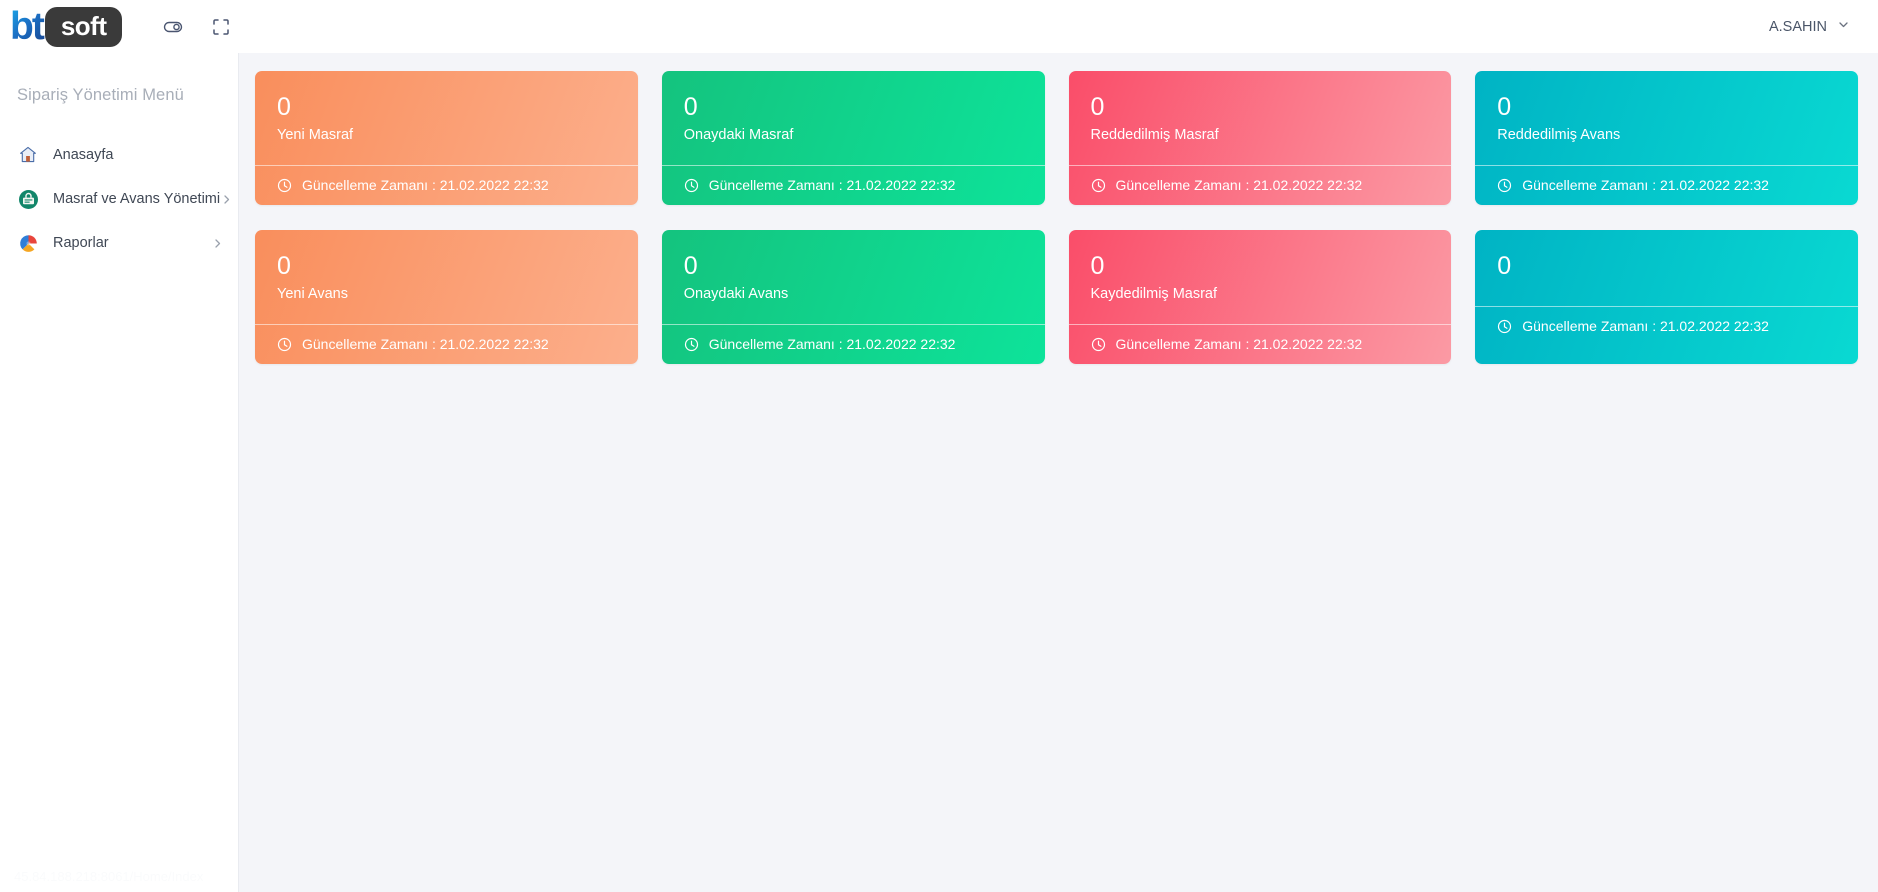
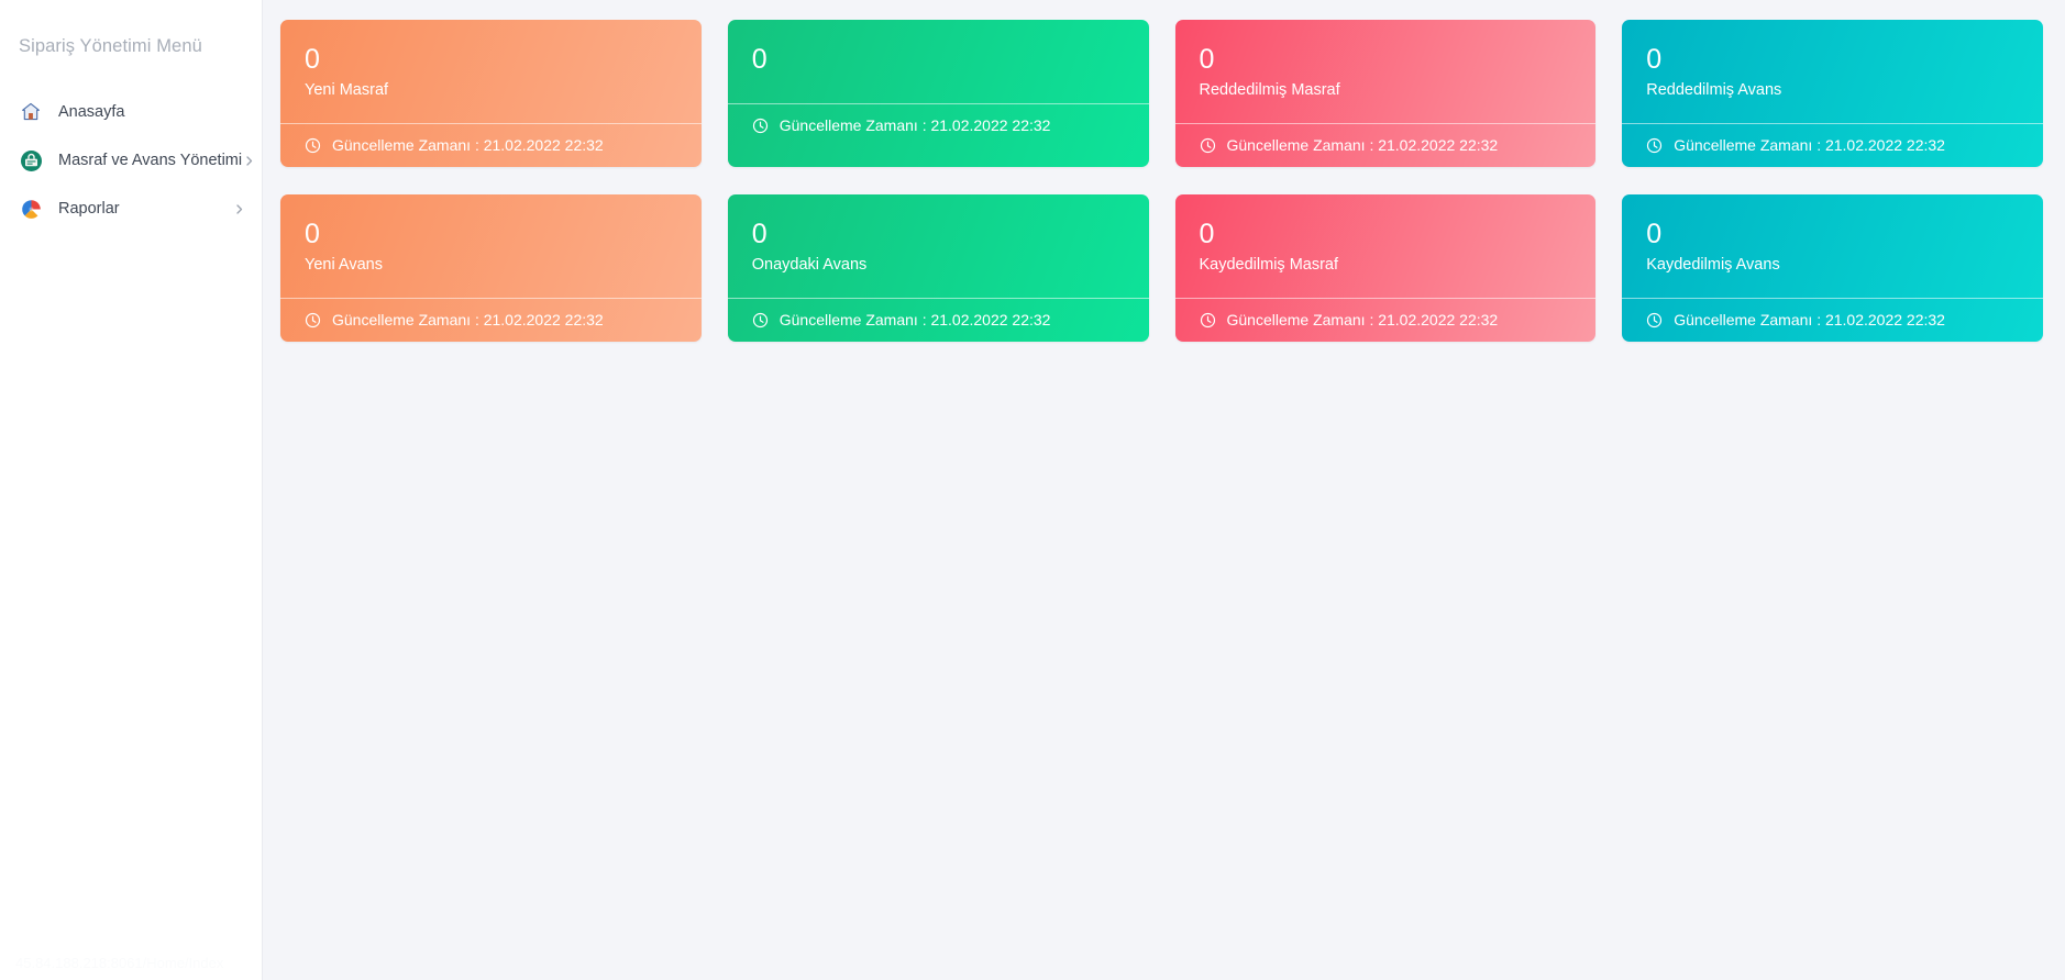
- bt
- soft
- A.SAHIN
  Sipariş Yönetimi Menü
  Anasayfa
  Masraf ve Avans Yönetimi
  Raporlar
  0
  Yeni Masraf
  Güncelleme Zamanı : 21.02.2022 22:32
  0
- Onaydaki Masraf
  Güncelleme Zamanı : 21.02.2022 22:32
  0
  Reddedilmiş Masraf
  Güncelleme Zamanı : 21.02.2022 22:32
  0
  Reddedilmiş Avans
  Güncelleme Zamanı : 21.02.2022 22:32
  0
  Yeni Avans
  Güncelleme Zamanı : 21.02.2022 22:32
  0
  Onaydaki Avans
  Güncelleme Zamanı : 21.02.2022 22:32
  0
  Kaydedilmiş Masraf
  Güncelleme Zamanı : 21.02.2022 22:32
  0
+ Kaydedilmiş Avans
  Güncelleme Zamanı : 21.02.2022 22:32
